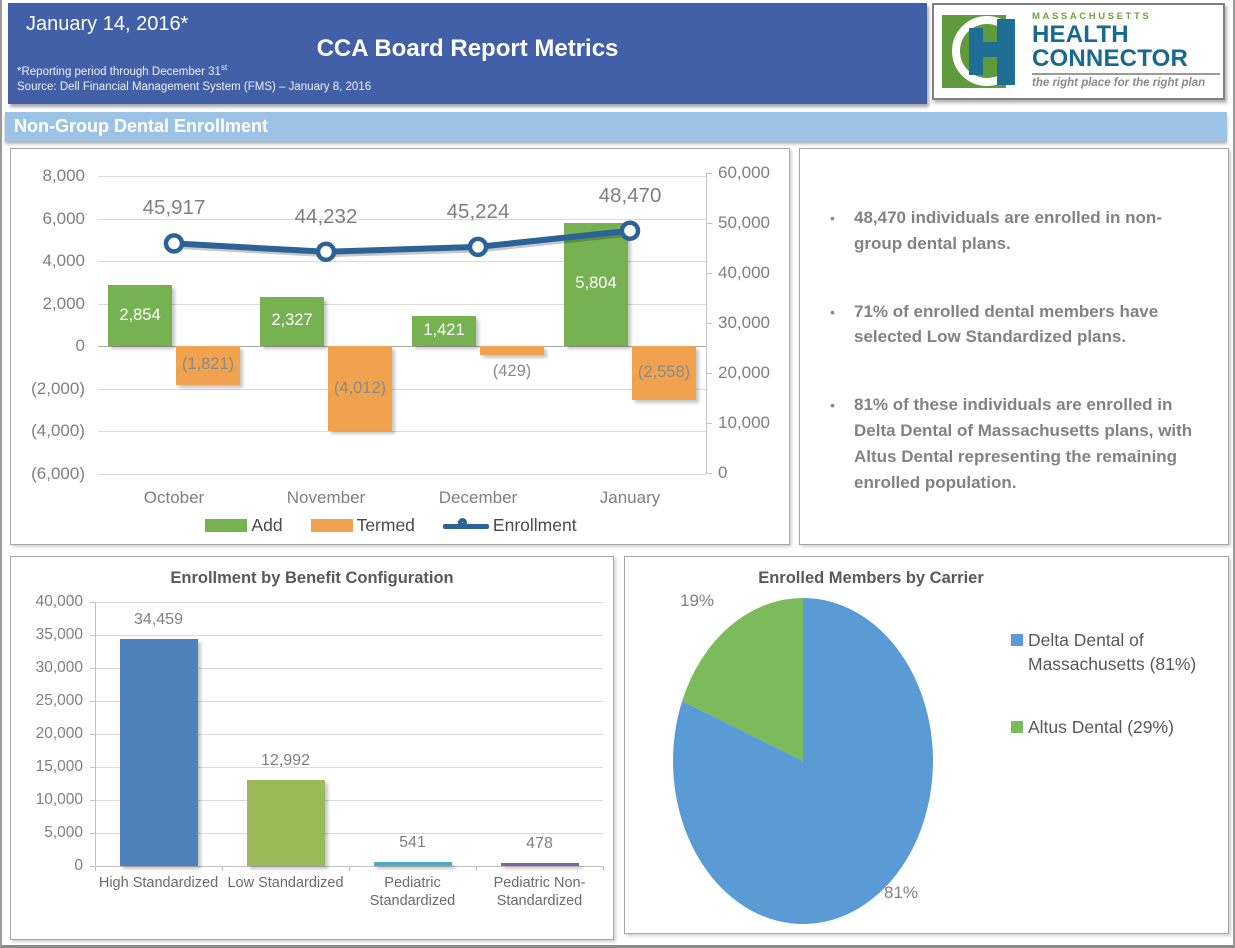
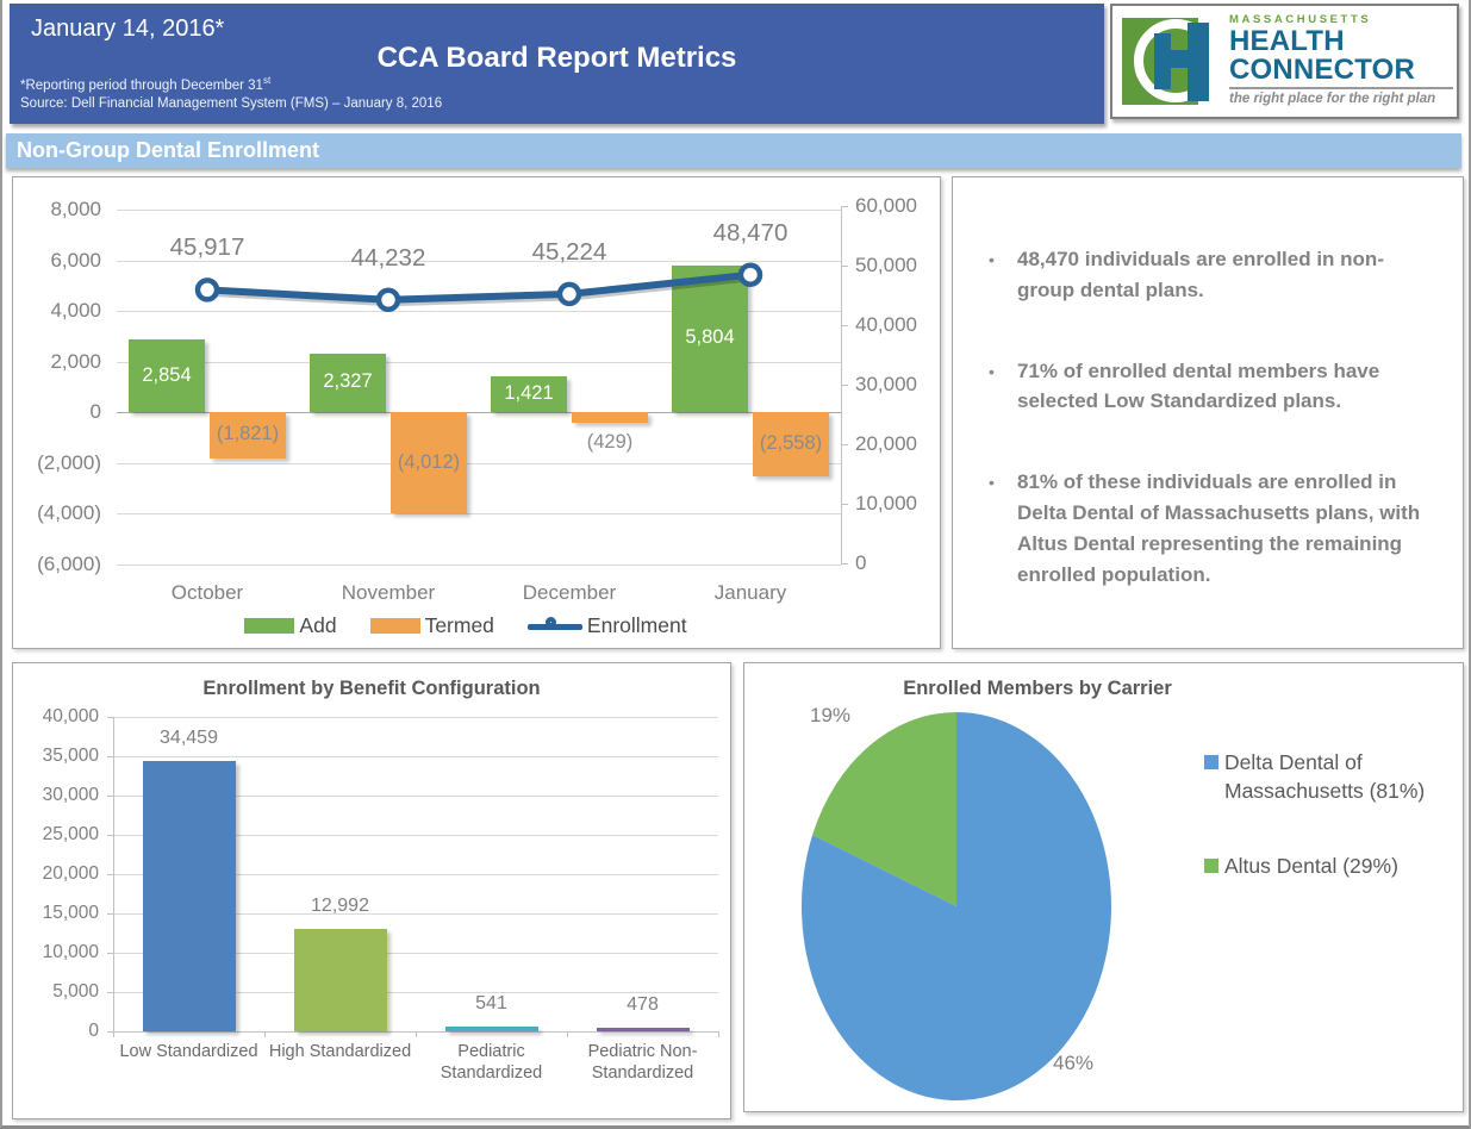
  January 14, 2016*
  CCA Board Report Metrics
  *Reporting period through December 31st
  Source: Dell Financial Management System (FMS) – January 8, 2016
  MASSACHUSETTS
  HEALTH
  CONNECTOR
  the right place for the right plan
  Non-Group Dental Enrollment
  8,000
  6,000
  4,000
  2,000
  0
  (2,000)
  (4,000)
  (6,000)
  60,000
  50,000
  40,000
  30,000
  20,000
  10,000
  0
  2,854
  (1,821)
  45,917
  October
  2,327
  (4,012)
  44,232
  November
  1,421
  (429)
  45,224
  December
  5,804
  (2,558)
  48,470
  January
  Add
  Termed
  Enrollment
  •
  48,470 individuals are enrolled in non-group dental plans.
  •
  71% of enrolled dental members have selected Low Standardized plans.
  •
  81% of these individuals are enrolled in Delta Dental of Massachusetts plans, with Altus Dental representing the remaining enrolled population.
  Enrollment by Benefit Configuration
  40,000
  35,000
  30,000
  25,000
  20,000
  15,000
  10,000
  5,000
  0
  34,459
- High Standardized
+ Low Standardized
  12,992
- Low Standardized
+ High Standardized
  541
  Pediatric
  Standardized
  478
  Pediatric Non-
  Standardized
  Enrolled Members by Carrier
  19%
- 81%
+ 46%
  Delta Dental of
  Massachusetts (81%)
  Altus Dental (29%)
